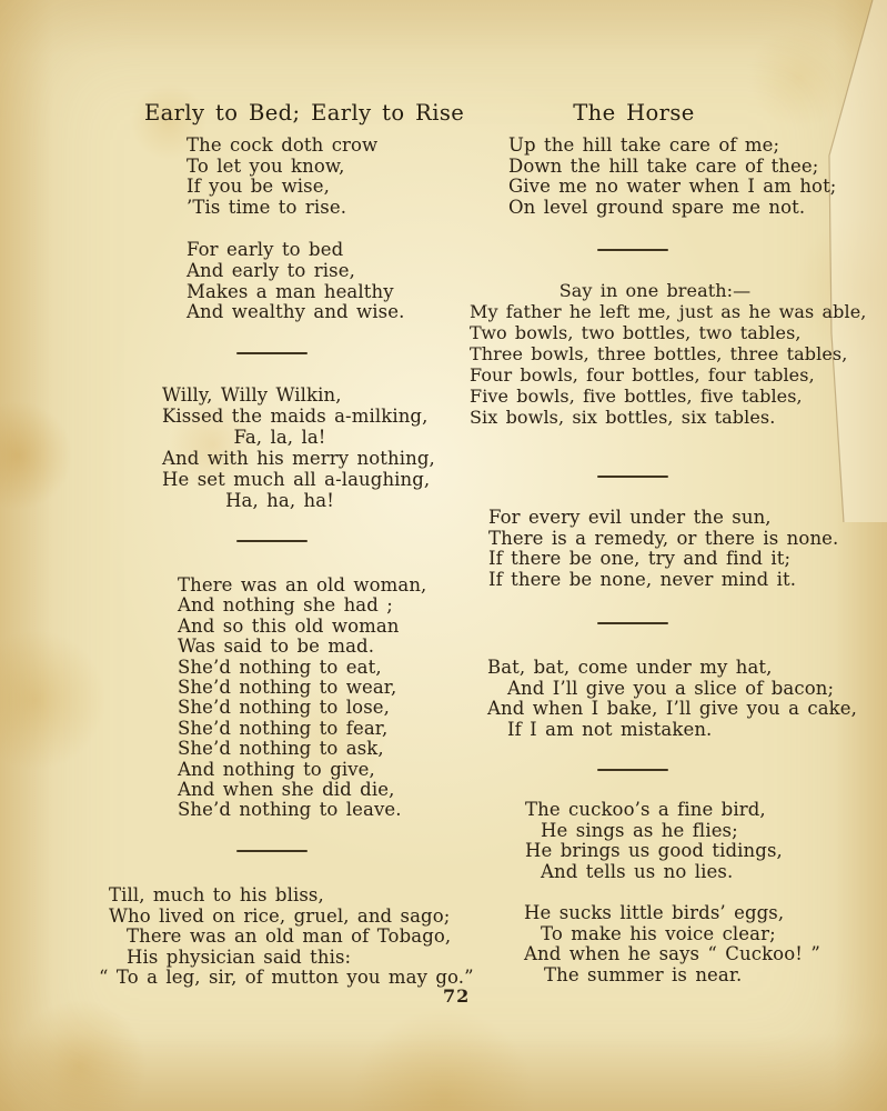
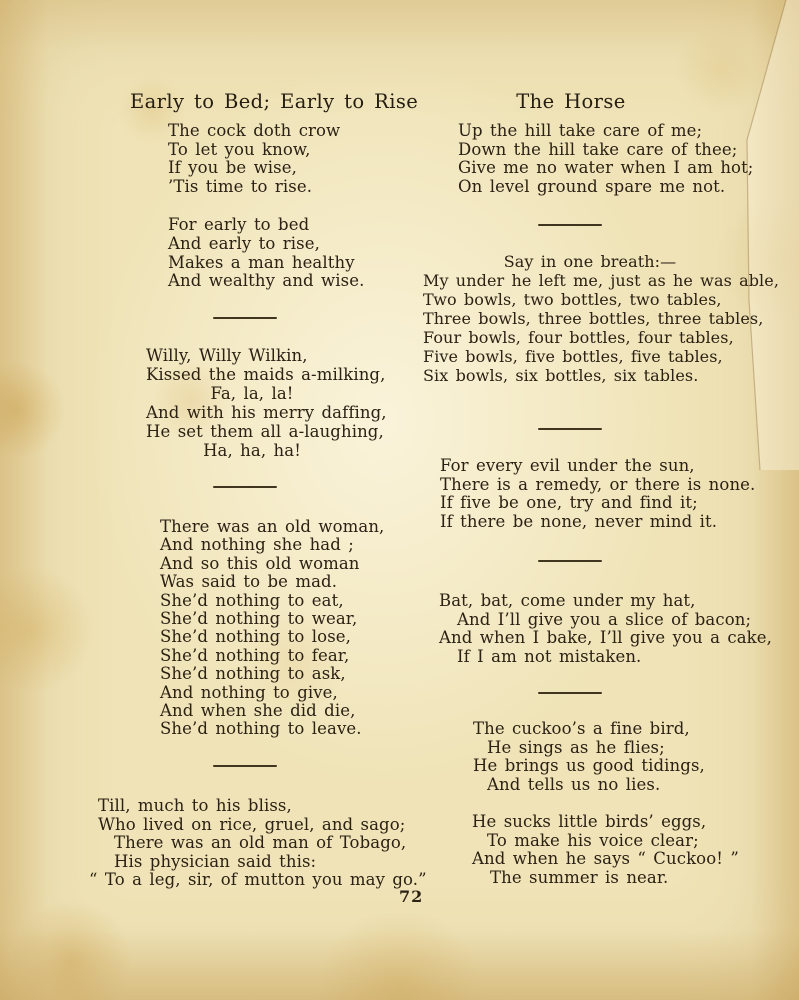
  Early to Bed; Early to Rise
  The cock doth crow
  To let you know,
  If you be wise,
  ’Tis time to rise.
  For early to bed
  And early to rise,
  Makes a man healthy
  And wealthy and wise.
  Willy, Willy Wilkin,
  Kissed the maids a-milking,
  Fa, la, la!
- And with his merry nothing,
+ And with his merry daffing,
- He set much all a-laughing,
+ He set them all a-laughing,
  Ha, ha, ha!
  There was an old woman,
  And nothing she had ;
  And so this old woman
  Was said to be mad.
  She’d nothing to eat,
  She’d nothing to wear,
  She’d nothing to lose,
  She’d nothing to fear,
  She’d nothing to ask,
  And nothing to give,
  And when she did die,
  She’d nothing to leave.
  Till, much to his bliss,
  Who lived on rice, gruel, and sago;
  There was an old man of Tobago,
  His physician said this:
  “ To a leg, sir, of mutton you may go.”
  72
  The Horse
  Up the hill take care of me;
  Down the hill take care of thee;
  Give me no water when I am hot;
  On level ground spare me not.
  Say in one breath:—
- My father he left me, just as he was able,
+ My under he left me, just as he was able,
  Two bowls, two bottles, two tables,
  Three bowls, three bottles, three tables,
  Four bowls, four bottles, four tables,
  Five bowls, five bottles, five tables,
  Six bowls, six bottles, six tables.
  For every evil under the sun,
  There is a remedy, or there is none.
- If there be one, try and find it;
+ If five be one, try and find it;
  If there be none, never mind it.
  Bat, bat, come under my hat,
  And I’ll give you a slice of bacon;
  And when I bake, I’ll give you a cake,
  If I am not mistaken.
  The cuckoo’s a fine bird,
  He sings as he flies;
  He brings us good tidings,
  And tells us no lies.
  He sucks little birds’ eggs,
  To make his voice clear;
  And when he says “ Cuckoo! ”
  The summer is near.
